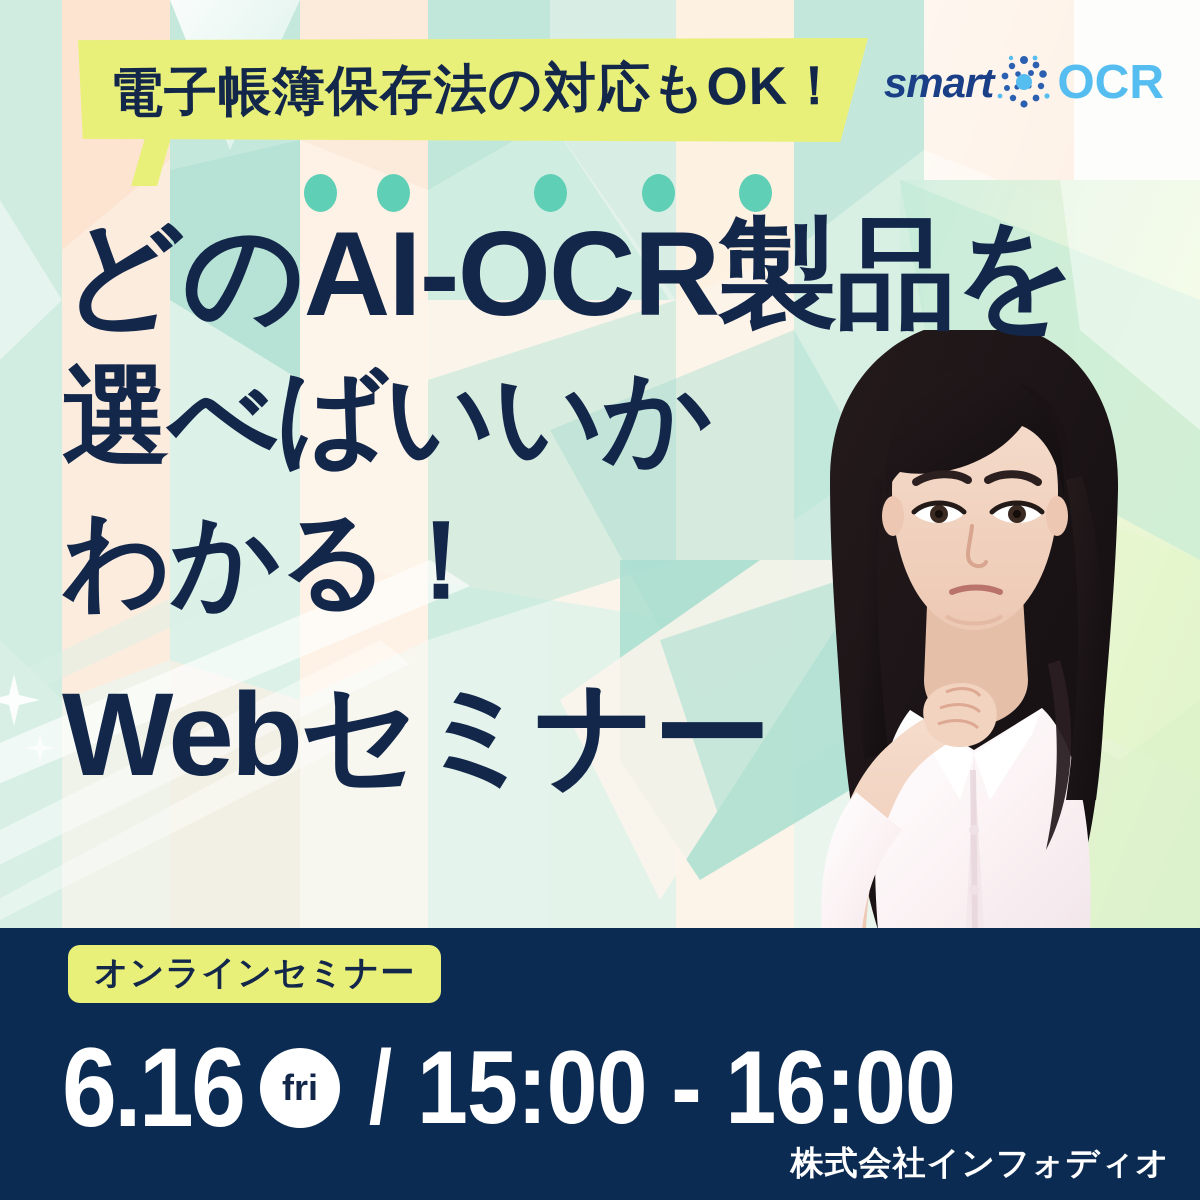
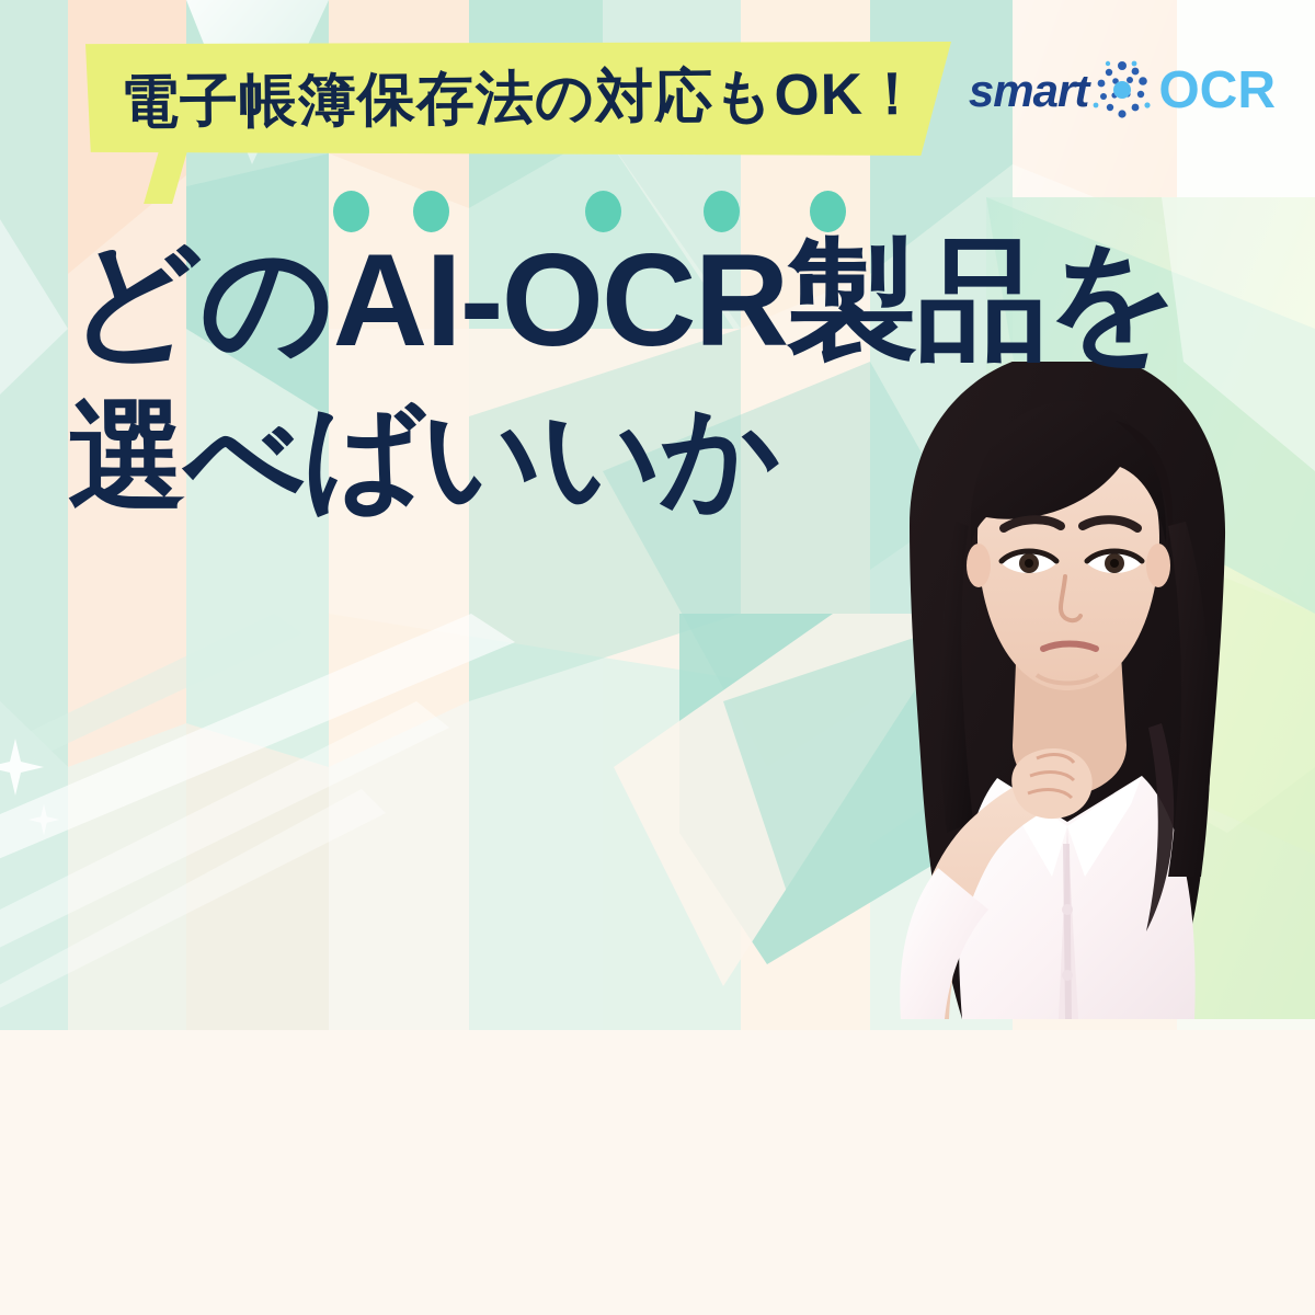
  電子帳簿保存法の対応もOK！
  smart
  OCR
  どのAI-OCR製品を
  選べばいいか
- わかる！
- Webセミナー
- オンラインセミナー
- 6.16
- fri
- /
- 15:00 - 16:00
- 株式会社インフォディオ
